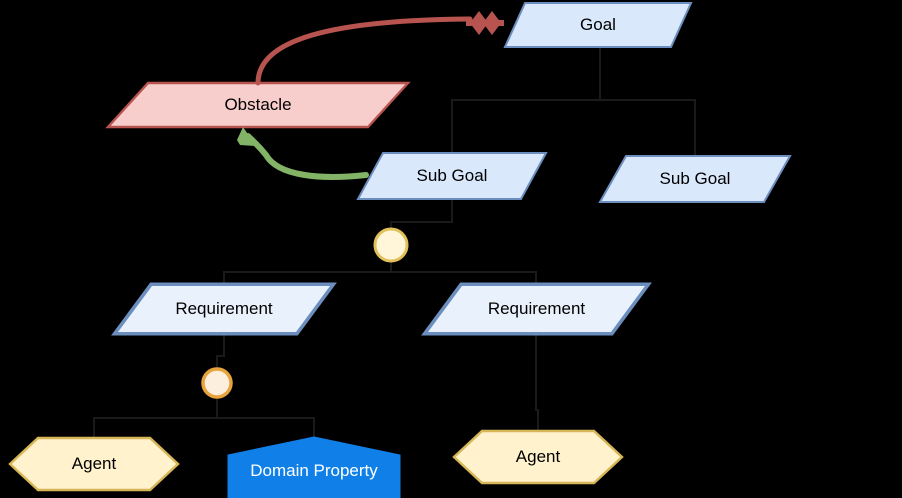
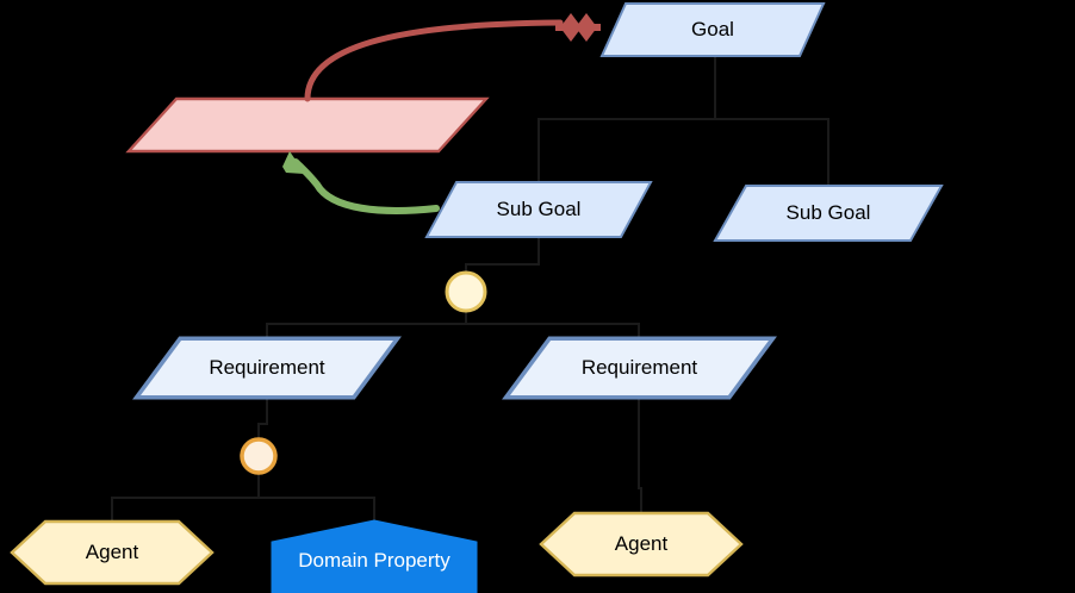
  Goal
- Obstacle
  Sub Goal
  Sub Goal
  Requirement
  Requirement
  Agent
  Domain Property
  Agent
